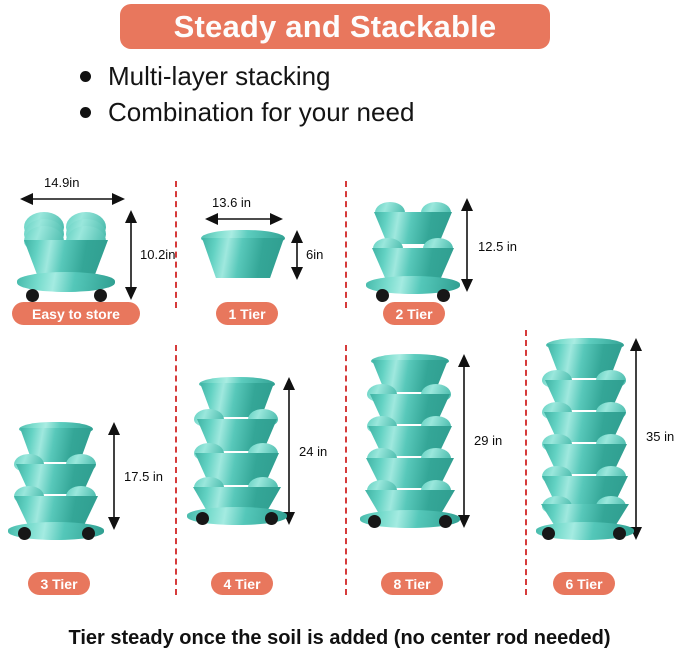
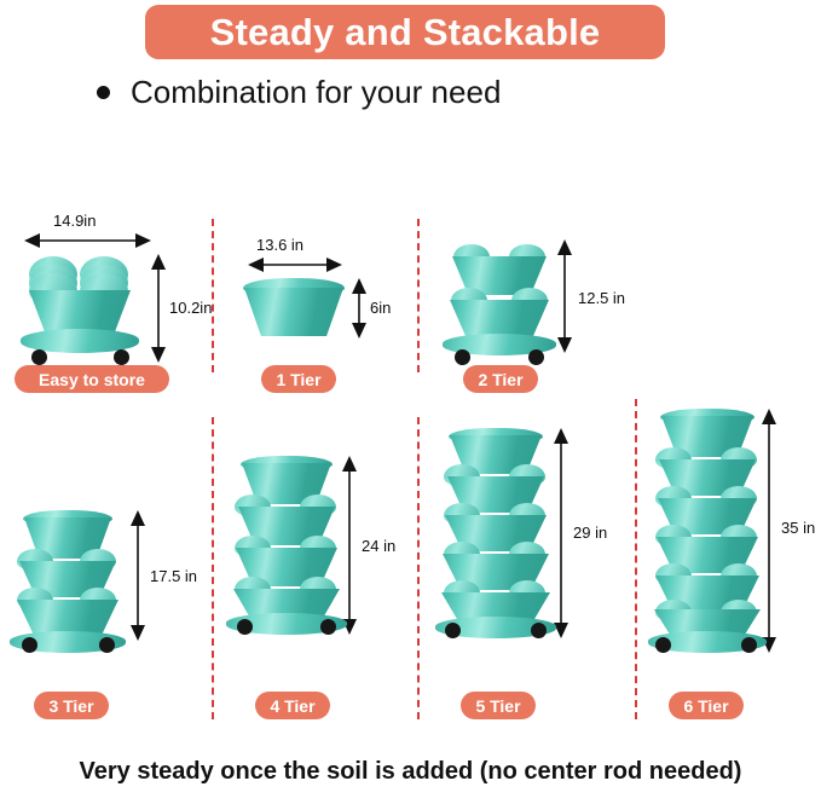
  Steady and Stackable
- Multi-layer stacking
  Combination for your need
  14.9in
  10.2in
  Easy to store
  13.6 in
  6in
  1 Tier
  12.5 in
  2 Tier
  17.5 in
  3 Tier
  24 in
  4 Tier
  29 in
- 8 Tier
+ 5 Tier
  35 in
  6 Tier
- Tier steady once the soil is added (no center rod needed)
+ Very steady once the soil is added (no center rod needed)
